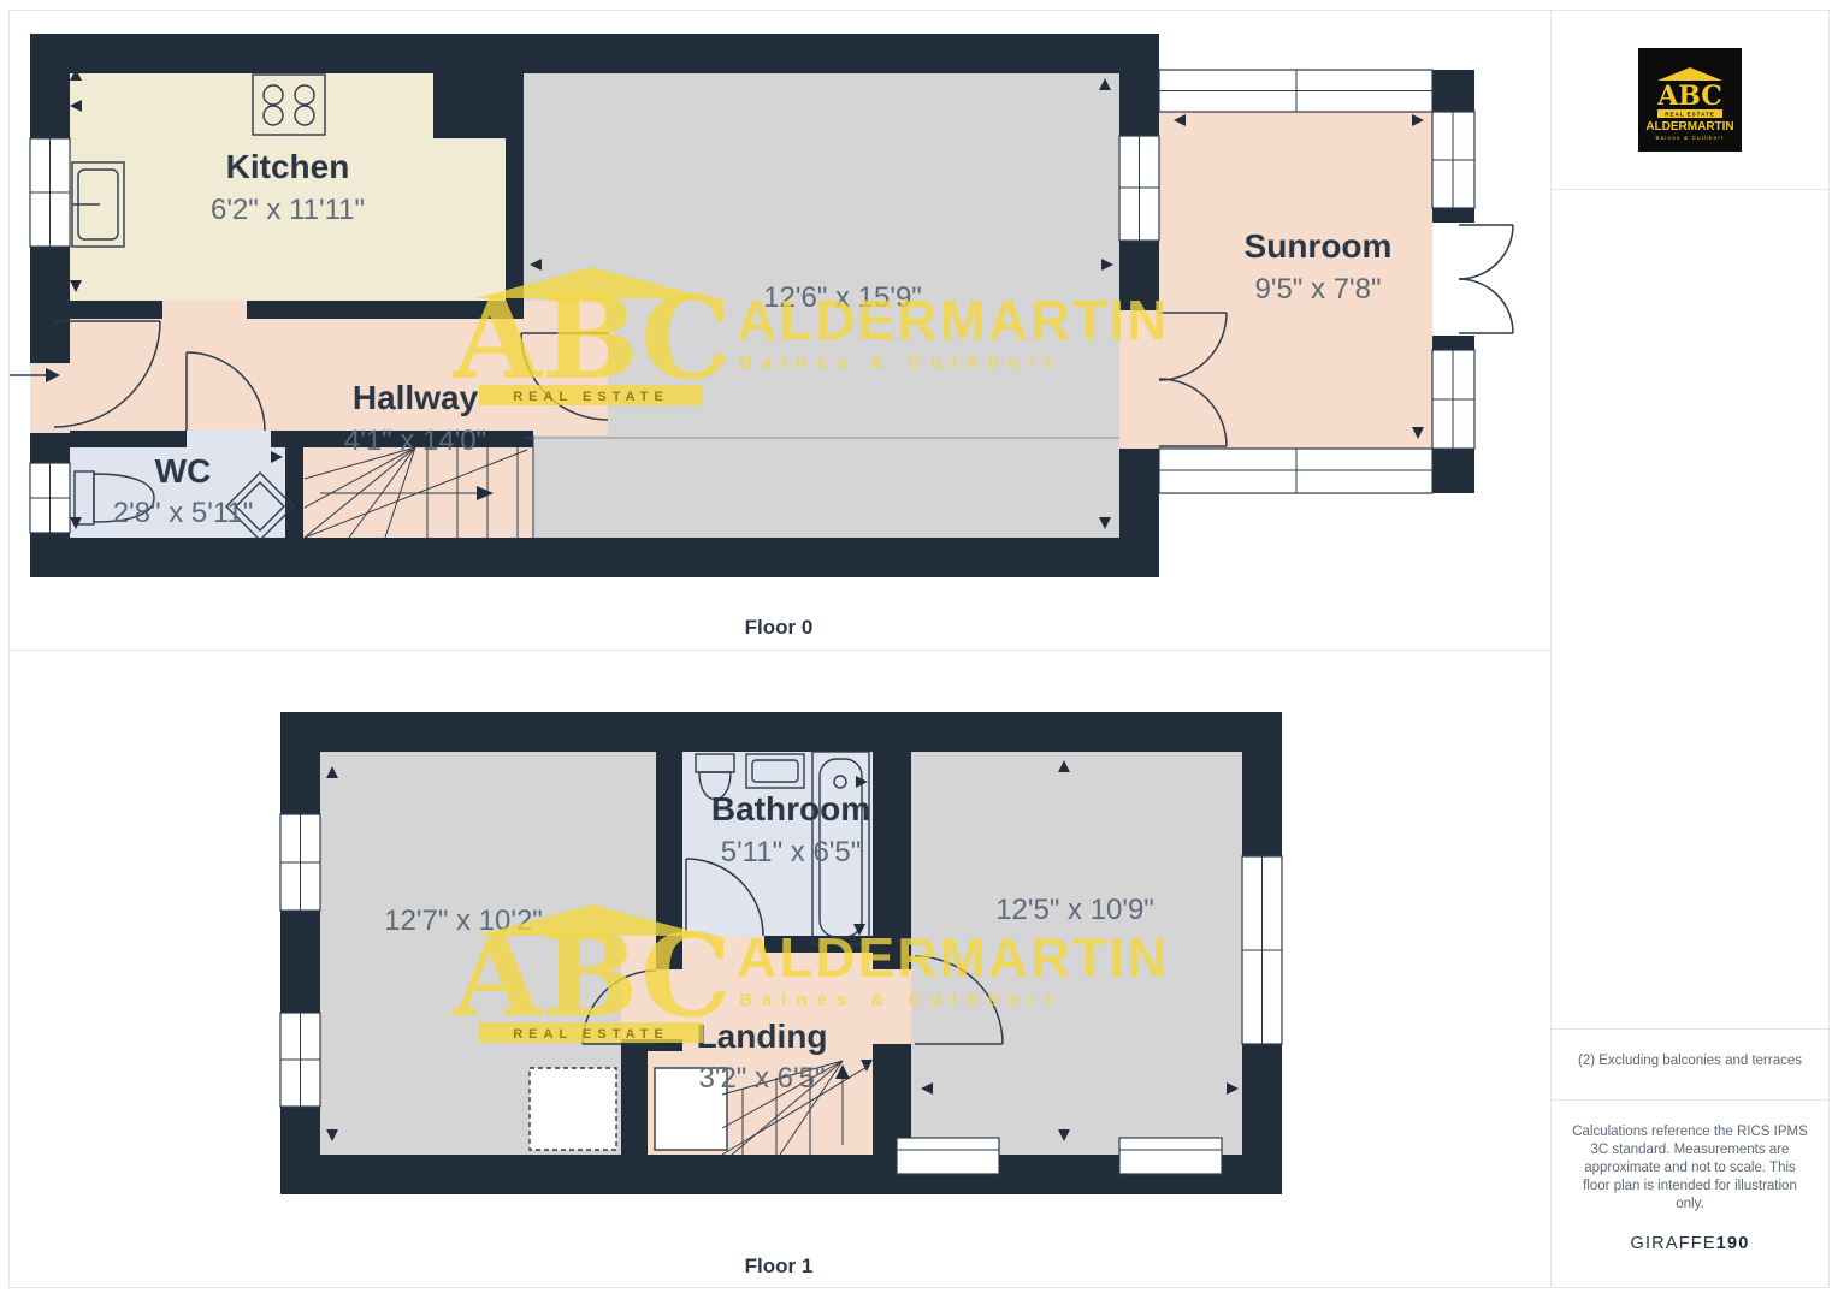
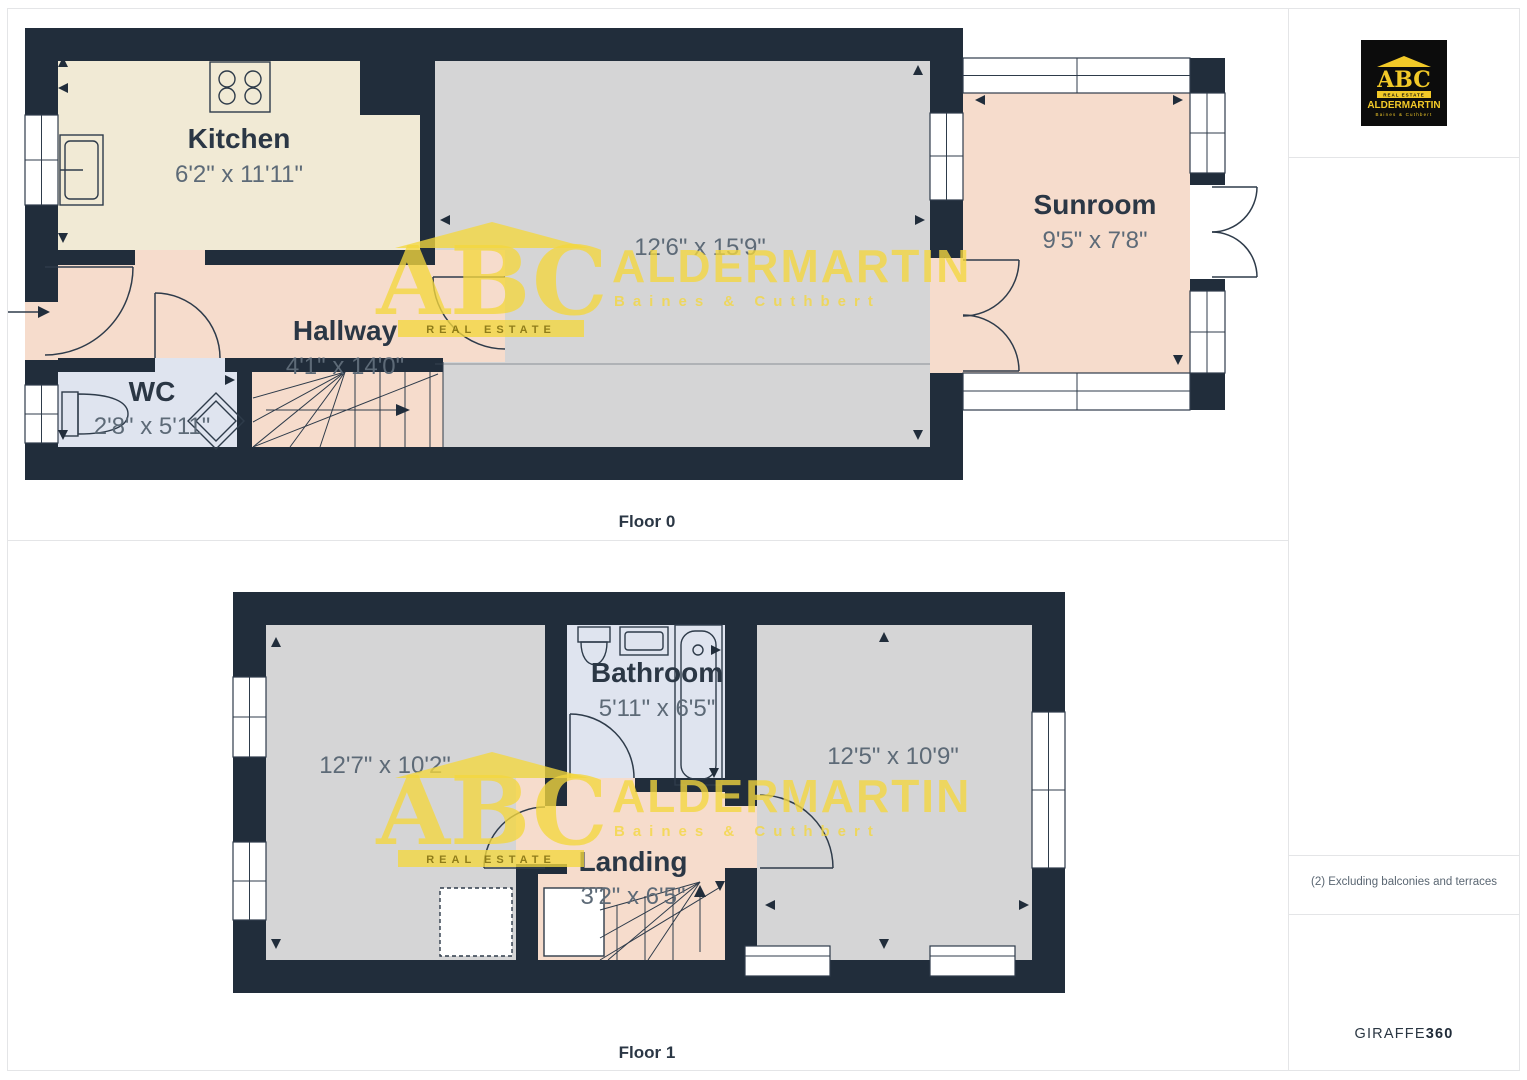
  Kitchen
  6'2" x 11'11"
  Hallway
  4'1" x 14'0"
  WC
  2'8" x 5'11"
  12'6" x 15'9"
  Sunroom
  9'5" x 7'8"
  ABC
  REAL ESTATE
  ALDERMARTIN
  Baines & Cuthbert
  Floor 0
  12'7" x 10'2"
  Bathroom
  5'11" x 6'5"
  Landing
  3'2" x 6'5"
  12'5" x 10'9"
  ABC
  REAL ESTATE
  ALDERMARTIN
  Baines & Cuthbert
  Floor 1
  ABC
  ALDERMARTIN
  (2) Excluding balconies and terraces
- Calculations reference the RICS IPMS
- 3C standard. Measurements are
- approximate and not to scale. This
- floor plan is intended for illustration
- only.
- GIRAFFE190
+ GIRAFFE360
